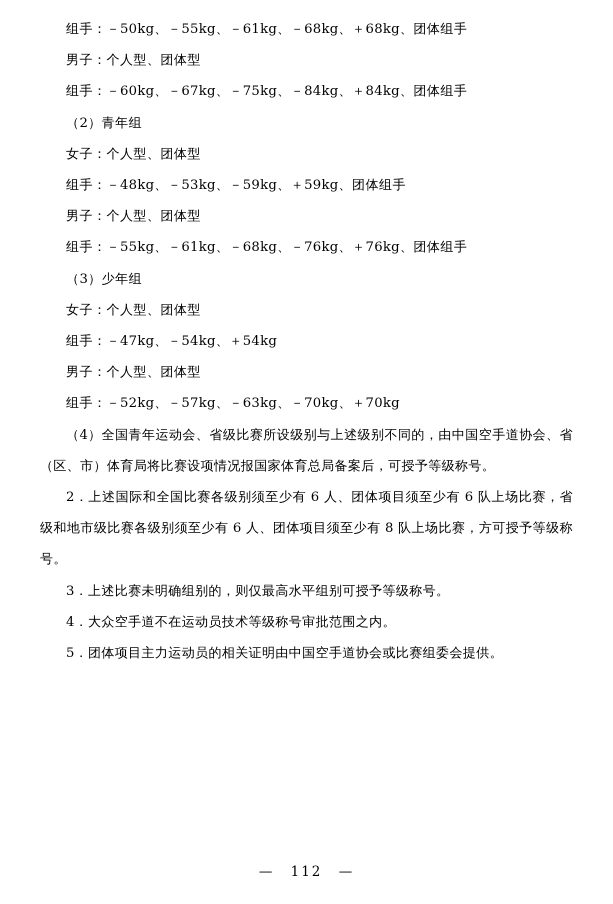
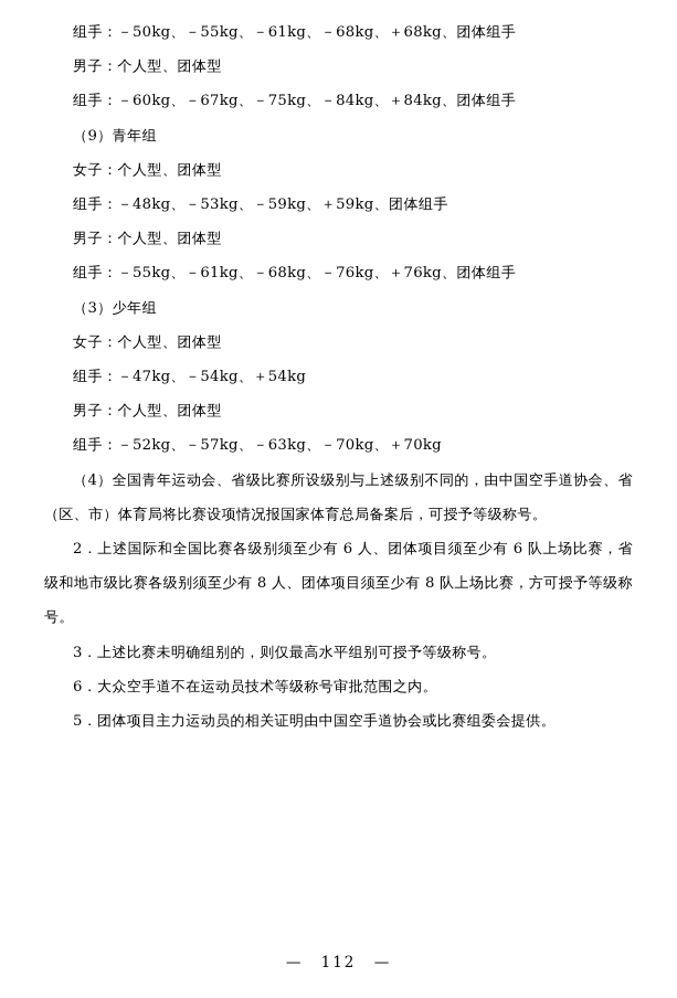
  组手：－50kg、－55kg、－61kg、－68kg、＋68kg、团体组手
  男子：个人型、团体型
  组手：－60kg、－67kg、－75kg、－84kg、＋84kg、团体组手
- （2）青年组
+ （9）青年组
  女子：个人型、团体型
  组手：－48kg、－53kg、－59kg、＋59kg、团体组手
  男子：个人型、团体型
  组手：－55kg、－61kg、－68kg、－76kg、＋76kg、团体组手
  （3）少年组
  女子：个人型、团体型
  组手：－47kg、－54kg、＋54kg
  男子：个人型、团体型
  组手：－52kg、－57kg、－63kg、－70kg、＋70kg
  （4）全国青年运动会、省级比赛所设级别与上述级别不同的，由中国空手道协会、省（区、市）体育局将比赛设项情况报国家体育总局备案后，可授予等级称号。
- 2．上述国际和全国比赛各级别须至少有 6 人、团体项目须至少有 6 队上场比赛，省级和地市级比赛各级别须至少有 6 人、团体项目须至少有 8 队上场比赛，方可授予等级称号。
+ 2．上述国际和全国比赛各级别须至少有 6 人、团体项目须至少有 6 队上场比赛，省级和地市级比赛各级别须至少有 8 人、团体项目须至少有 8 队上场比赛，方可授予等级称号。
  3．上述比赛未明确组别的，则仅最高水平组别可授予等级称号。
- 4．大众空手道不在运动员技术等级称号审批范围之内。
+ 6．大众空手道不在运动员技术等级称号审批范围之内。
  5．团体项目主力运动员的相关证明由中国空手道协会或比赛组委会提供。
  — 112 —
